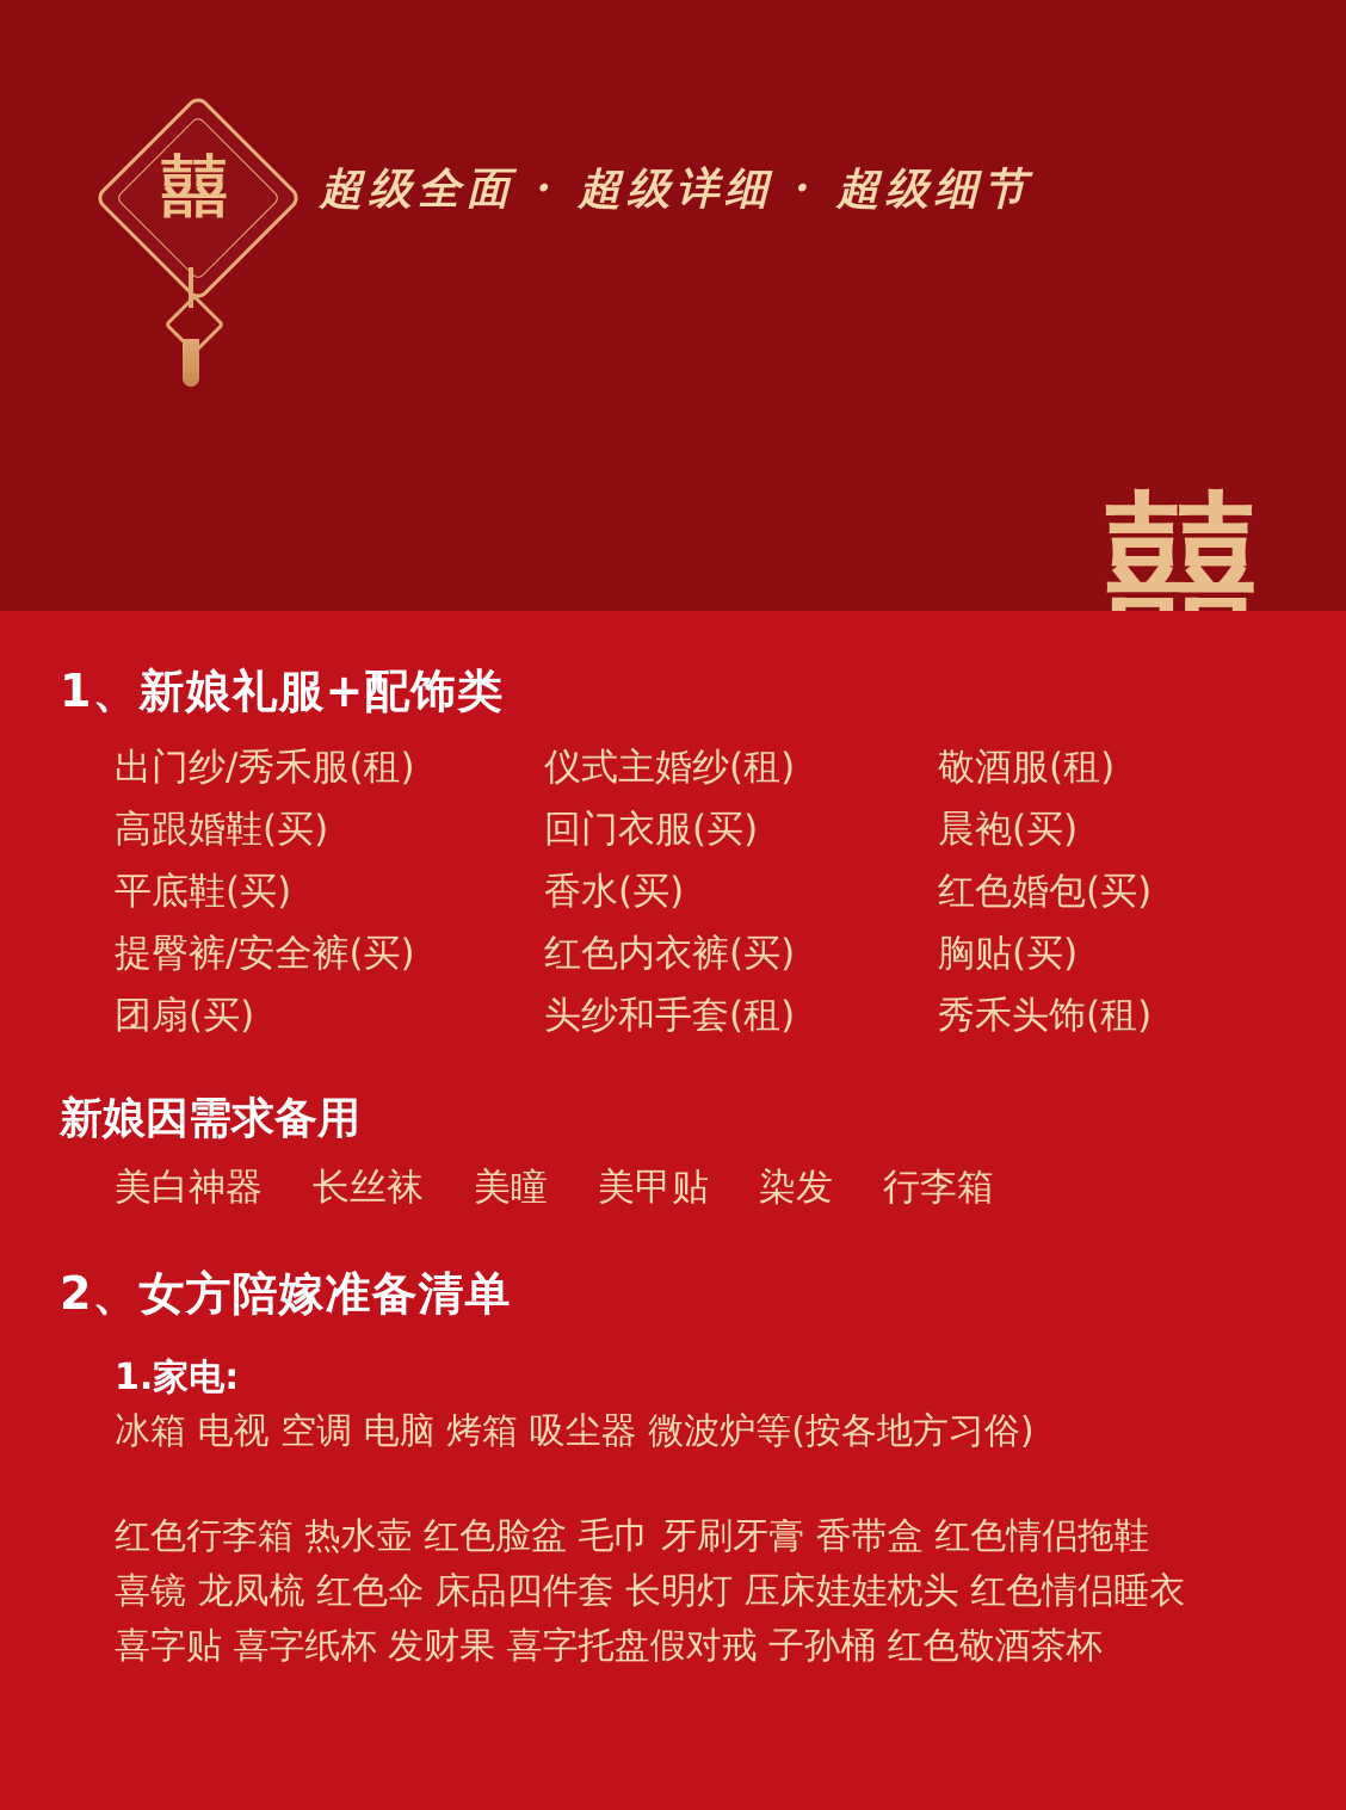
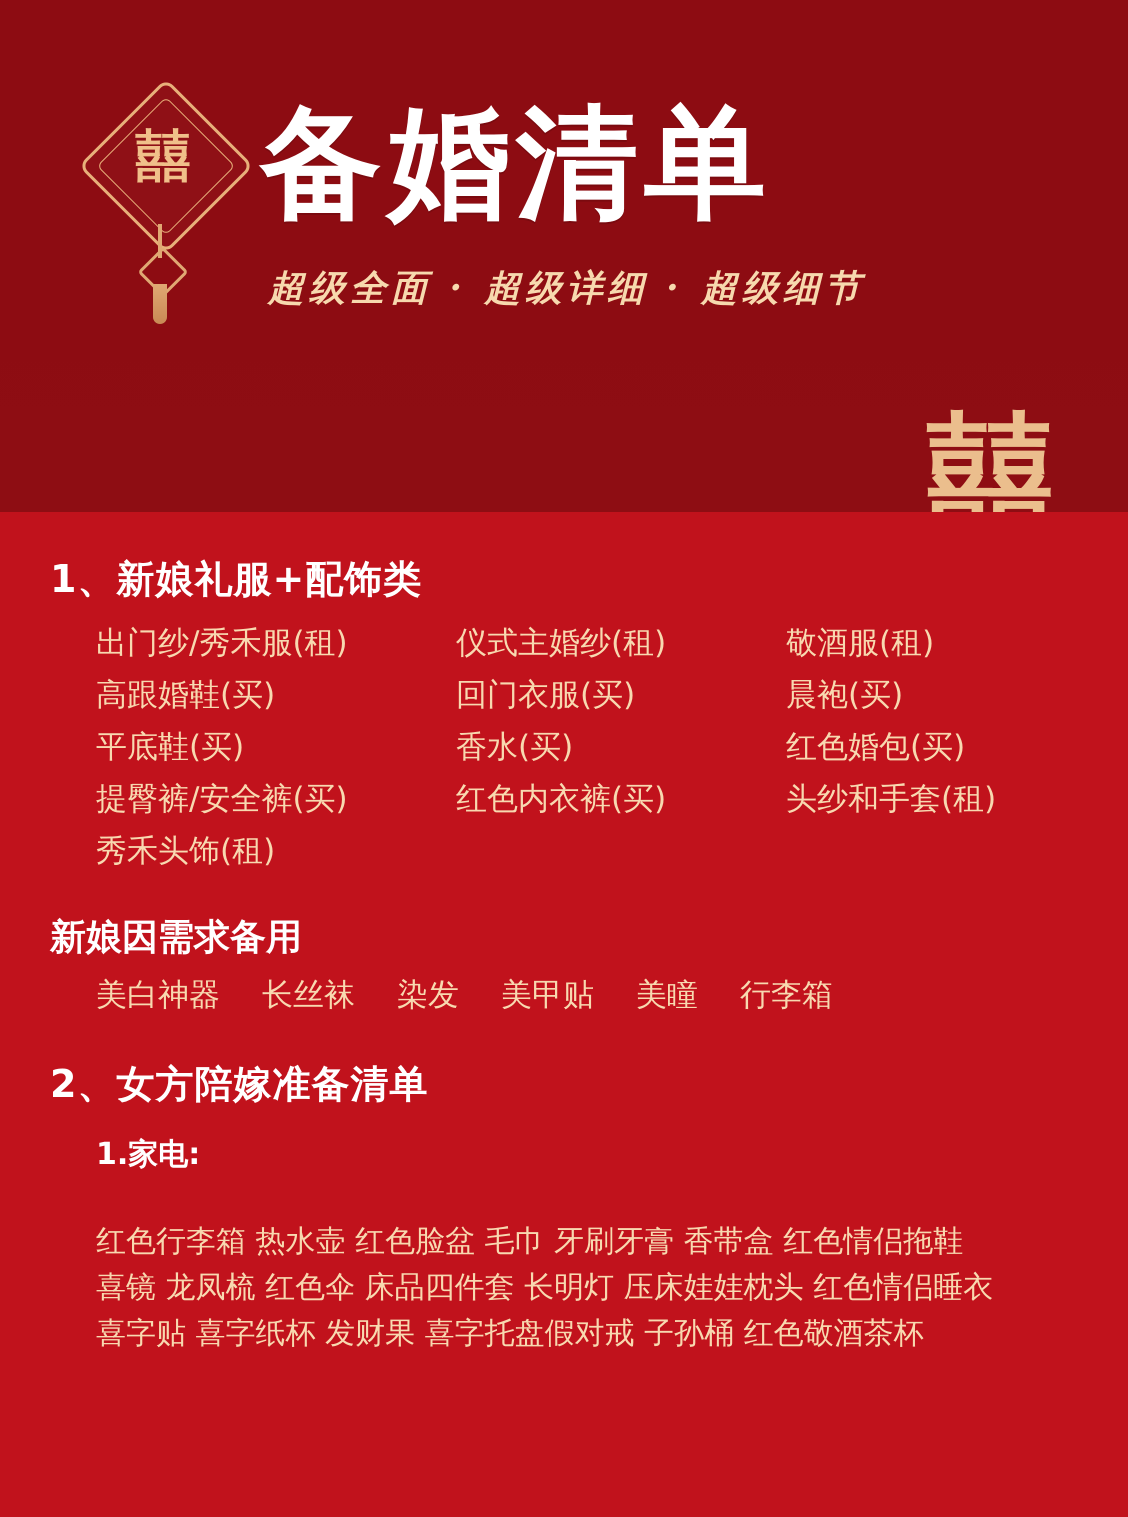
  囍
+ 备婚清单
  超级全面 · 超级详细 · 超级细节
  囍
  1、新娘礼服+配饰类
  出门纱/秀禾服(租)
  仪式主婚纱(租)
  敬酒服(租)
  高跟婚鞋(买)
  回门衣服(买)
  晨袍(买)
  平底鞋(买)
  香水(买)
  红色婚包(买)
  提臀裤/安全裤(买)
  红色内衣裤(买)
- 胸贴(买)
- 团扇(买)
  头纱和手套(租)
  秀禾头饰(租)
  新娘因需求备用
  美白神器
  长丝袜
- 美瞳
+ 染发
  美甲贴
- 染发
+ 美瞳
  行李箱
  2、女方陪嫁准备清单
  1.家电:
- 冰箱 电视 空调 电脑 烤箱 吸尘器 微波炉等(按各地方习俗)
  红色行李箱 热水壶 红色脸盆 毛巾 牙刷牙膏 香带盒 红色情侣拖鞋 喜镜 龙凤梳 红色伞 床品四件套 长明灯 压床娃娃枕头 红色情侣睡衣 喜字贴 喜字纸杯 发财果 喜字托盘假对戒 子孙桶 红色敬酒茶杯
